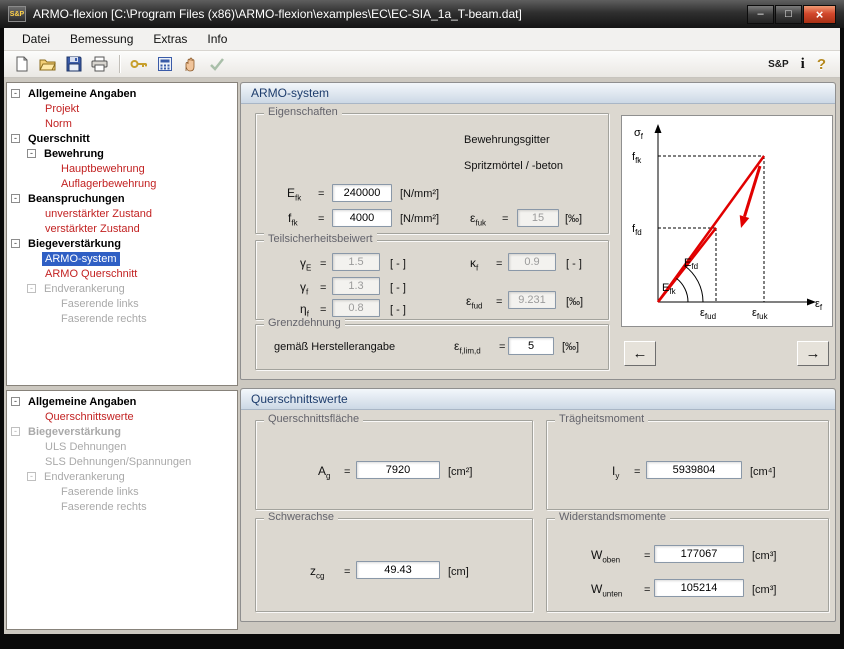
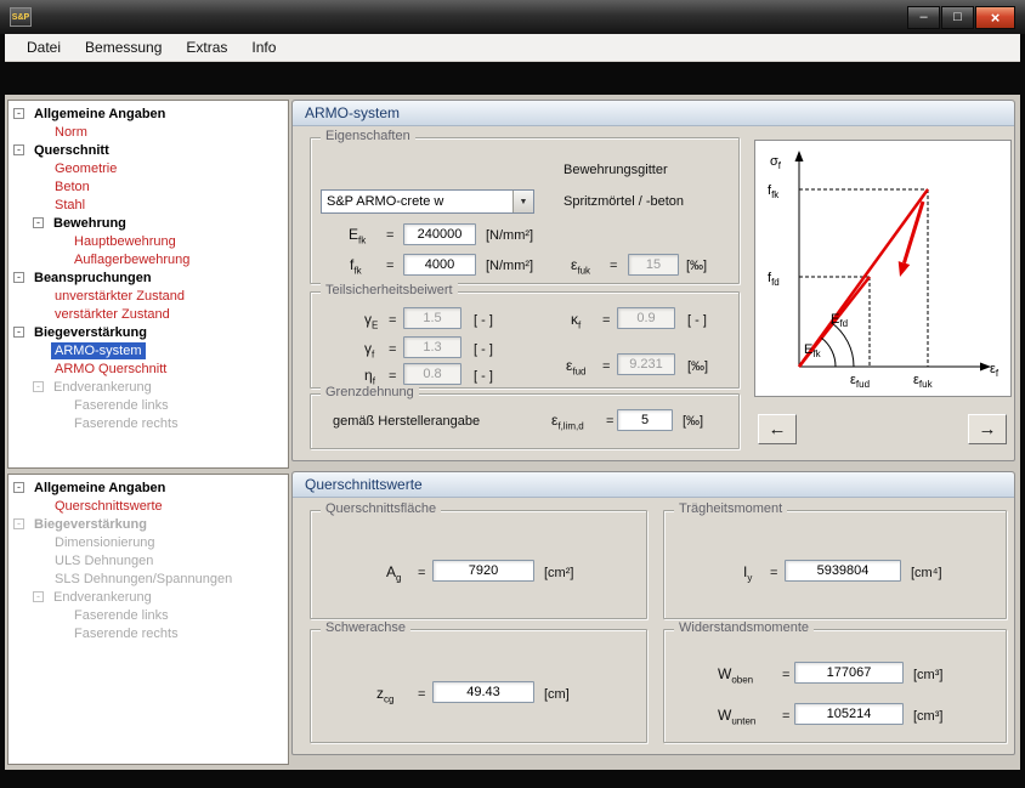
- ARMO-flexion [C:\Program Files (x86)\ARMO-flexion\examples\EC\EC-SIA_1a_T-beam.dat]
  –
  □
  ×
  Datei
  Bemessung
  Extras
  Info
- S&P
- i
- ?
  -
  Allgemeine Angaben
- Projekt
  Norm
  -
  Querschnitt
+ Geometrie
+ Beton
+ Stahl
  -
  Bewehrung
  Hauptbewehrung
  Auflagerbewehrung
  -
  Beanspruchungen
  unverstärkter Zustand
  verstärkter Zustand
  -
  Biegeverstärkung
  ARMO-system
  ARMO Querschnitt
  -
  Endverankerung
  Faserende links
  Faserende rechts
  -
  Allgemeine Angaben
  Querschnittswerte
  -
  Biegeverstärkung
+ Dimensionierung
  ULS Dehnungen
  SLS Dehnungen/Spannungen
  -
  Endverankerung
  Faserende links
  Faserende rechts
  ARMO-system
  Eigenschaften
  Bewehrungsgitter
+ S&P ARMO-crete w
  Spritzmörtel / -beton
  Efk
  =
  240000
  [N/mm²]
  ffk
  =
  4000
  [N/mm²]
  εfuk
  =
  15
  [‰]
  Teilsicherheitsbeiwert
  γE
  =
  1.5
  [ - ]
  κf
  =
  0.9
  [ - ]
  γf
  =
  1.3
  [ - ]
  ηf
  =
  0.8
  [ - ]
  εfud
  =
  9.231
  [‰]
  Grenzdehnung
  gemäß Herstellerangabe
  εf,lim,d
  =
  5
  [‰]
  σf
  εf
  ffk
  ffd
  Efd
  Efk
  εfud
  εfuk
  ←
  →
  Querschnittswerte
  Querschnittsfläche
  Ag
  =
  7920
  [cm²]
  Trägheitsmoment
  Iy
  =
  5939804
  [cm⁴]
  Schwerachse
  zcg
  =
  49.43
  [cm]
  Widerstandsmomente
  Woben
  =
  177067
  [cm³]
  Wunten
  =
  105214
  [cm³]
